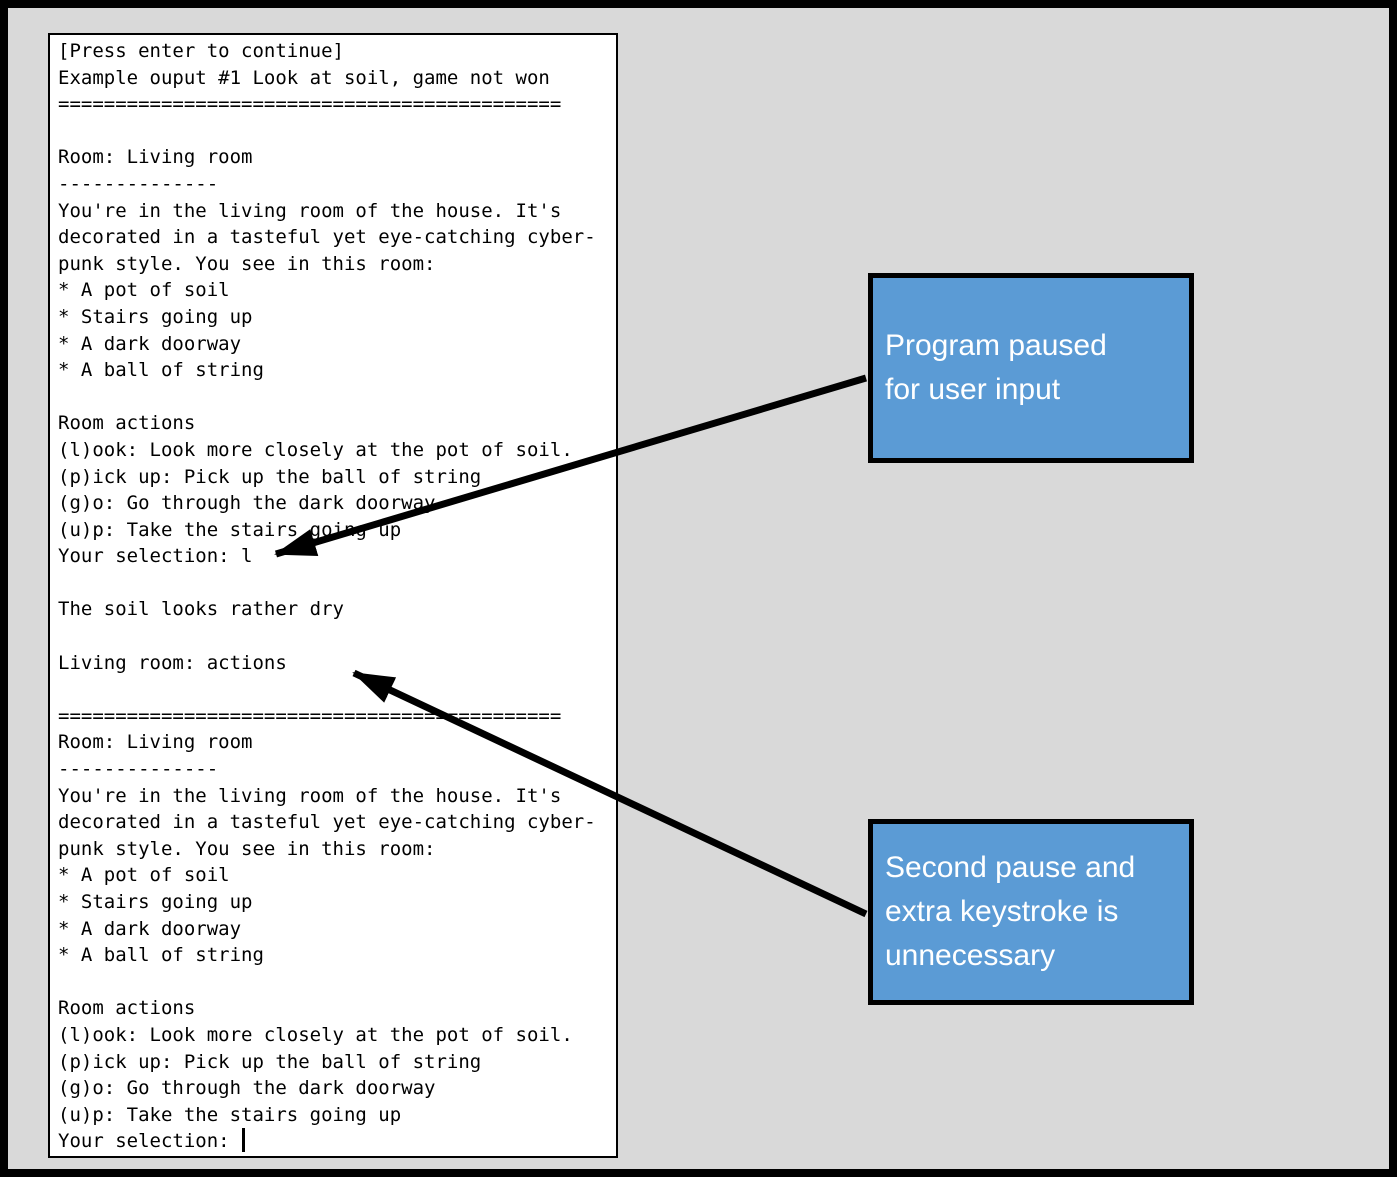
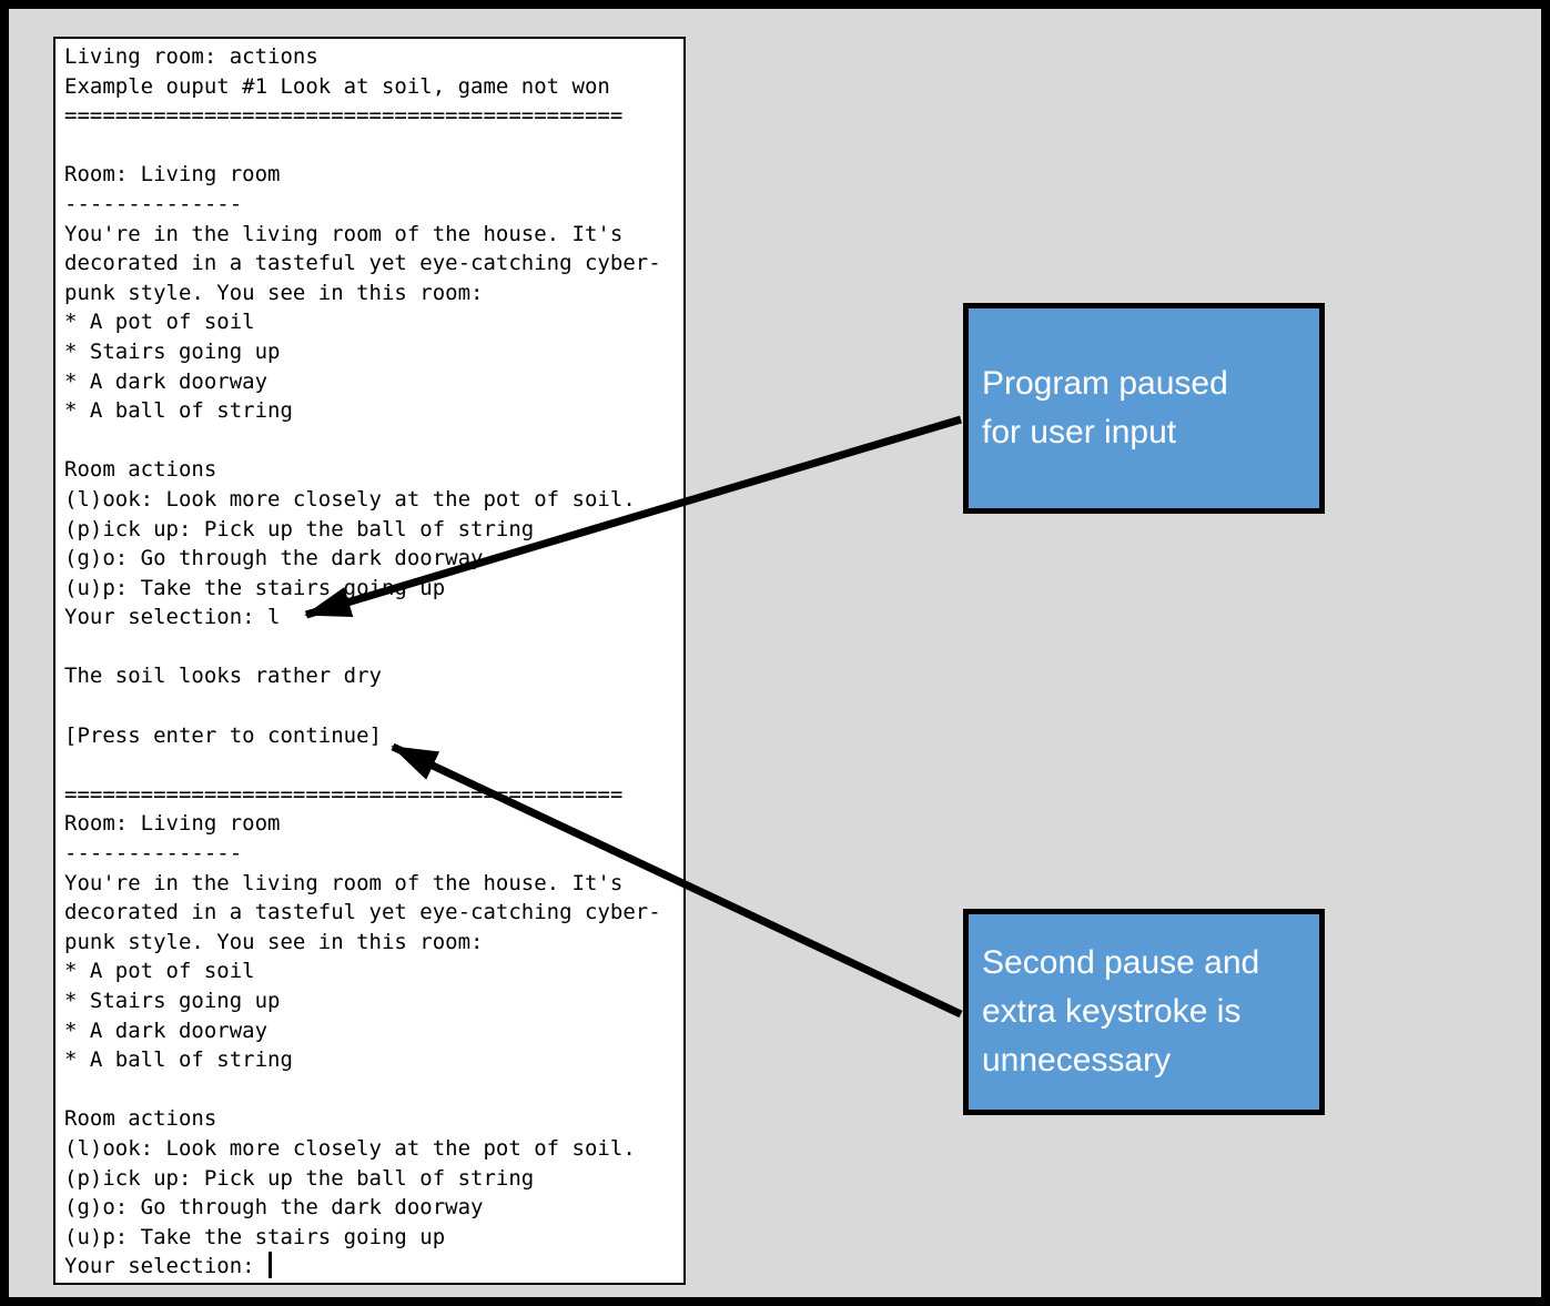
- [Press enter to continue]
+ Living room: actions
  Example ouput #1 Look at soil, game not won
  ============================================
  Room: Living room
  --------------
  You're in the living room of the house. It's
  decorated in a tasteful yet eye-catching cyber-
  punk style. You see in this room:
  * A pot of soil
  * Stairs going up
  * A dark doorway
  * A ball of string
  Room actions
  (l)ook: Look more closely at the pot of soil.
  (p)ick up: Pick up the ball of string
  (g)o: Go through the dark doorway
  (u)p: Take the stairs goi up
  Your selection: l
  The soil looks rather dry
- Living room: actions
+ [Press enter to continue]
  ==========================================
  Room: Living room
  --------------
  You're in the living room of the house. It's
  decorated in a tasteful yet eye-catching cyber-
  punk style. You see in this room:
  * A pot of soil
  * Stairs going up
  * A dark doorway
  * A ball of string
  Room actions
  (l)ook: Look more closely at the pot of soil.
  (p)ick up: Pick up the ball of string
  (g)o: Go through the dark doorway
  (u)p: Take the stairs going up
  Your selection:
  Program paused
  for user input
  Second pause and
  extra keystroke is
  unnecessary
